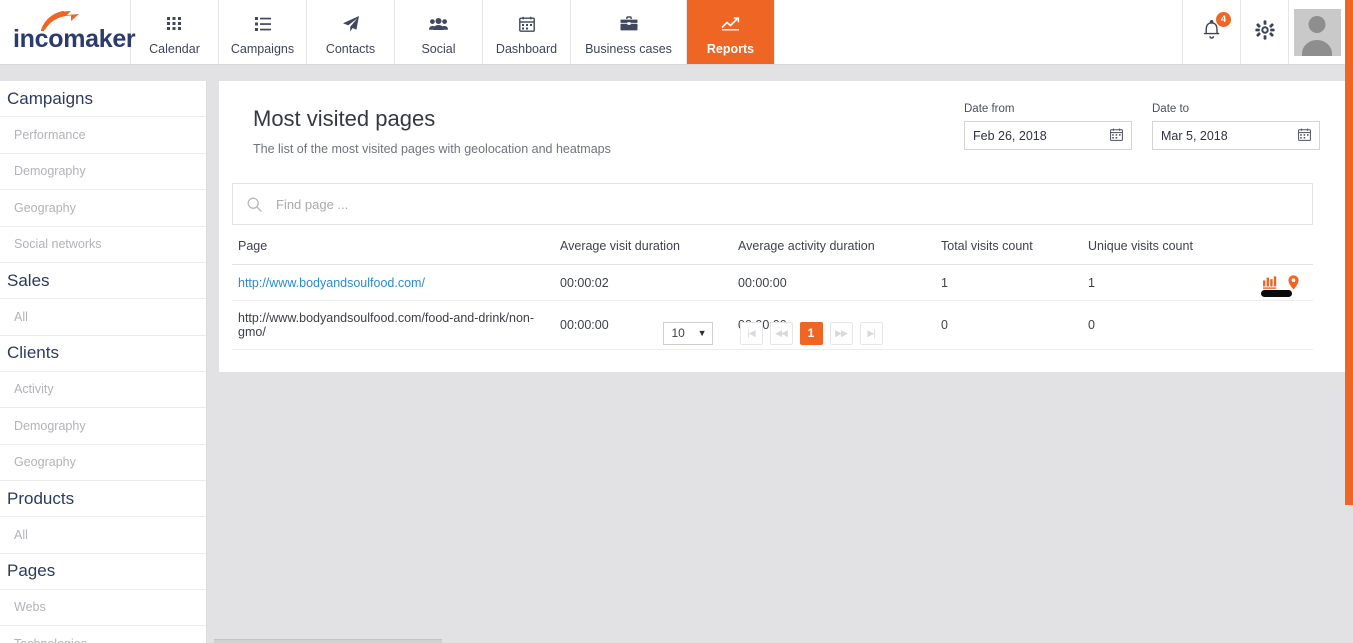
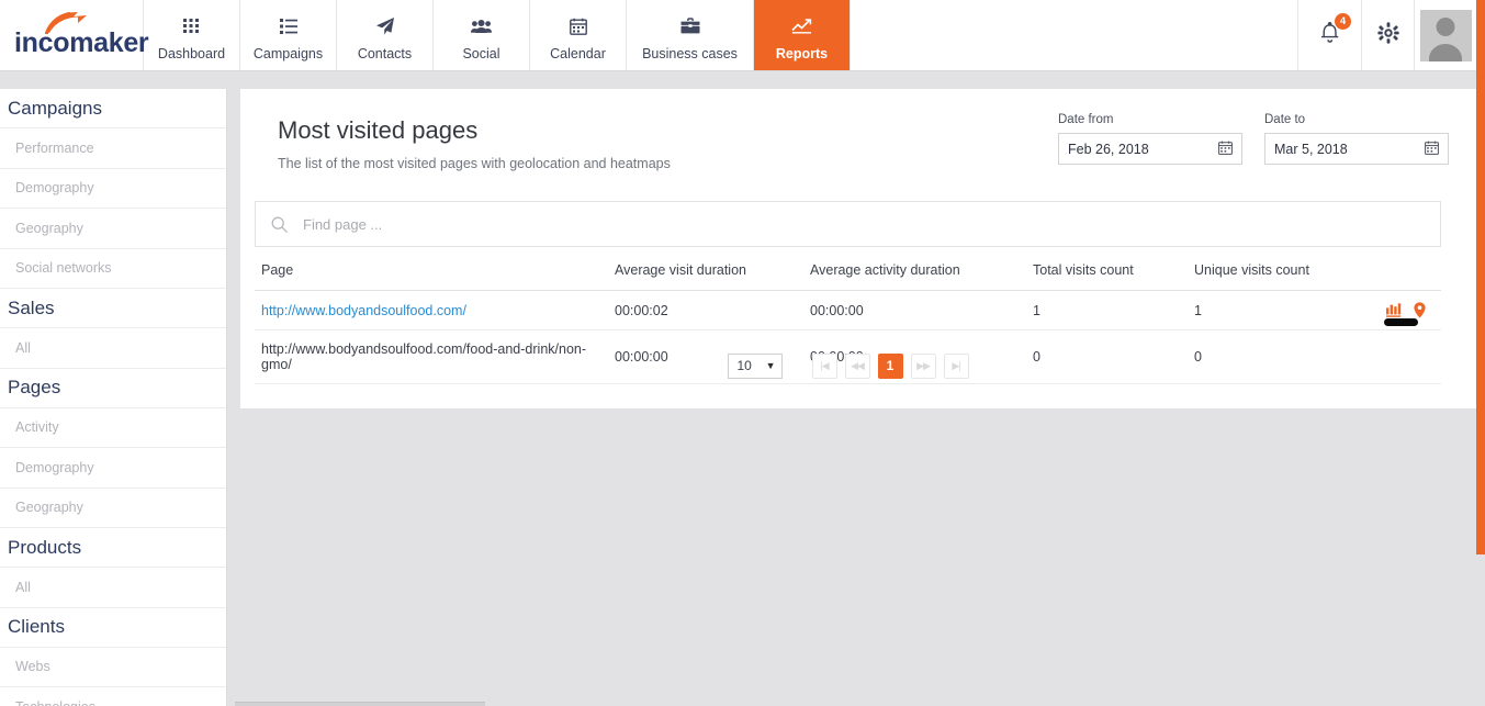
  incomaker
- Calendar
+ Dashboard
  Campaigns
  Contacts
  Social
- Dashboard
+ Calendar
  Business cases
  Reports
  4
  Campaigns
  Performance
  Demography
  Geography
  Social networks
  Sales
  All
- Clients
+ Pages
  Activity
  Demography
  Geography
  Products
  All
- Pages
+ Clients
  Webs
  Most visited pages
  The list of the most visited pages with geolocation and heatmaps
  Date from
  Feb 26, 2018
  Date to
  Mar 5, 2018
  Find page ...
  Page	Average visit duration	Average activity duration	Total visits count	Unique visits count
  http://www.bodyandsoulfood.com/	00:00:02	00:00:00	1	1
  http://www.bodyandsoulfood.com/food-and-drink/non-gmo/	00:00:00	0	0	0
  10
  ▼
  |◀
  ◀◀
  1
  ▶▶
  ▶|
